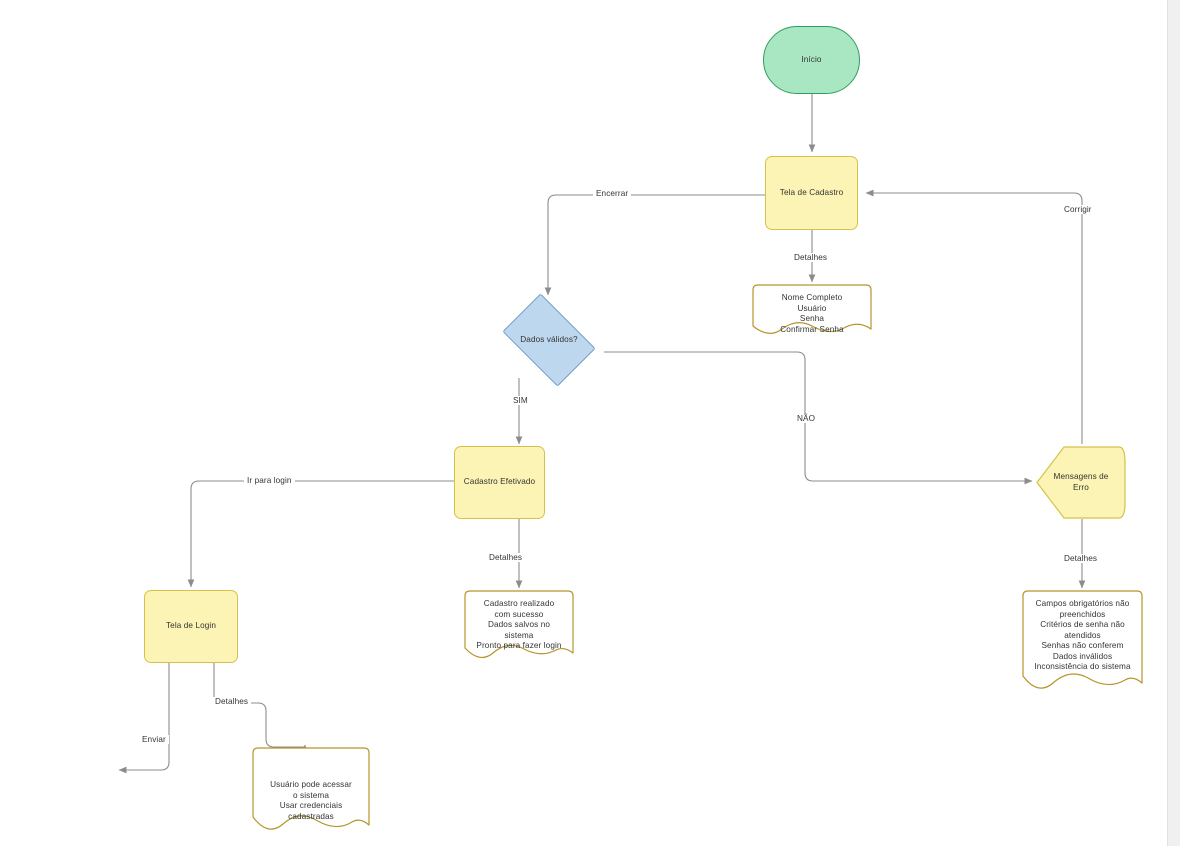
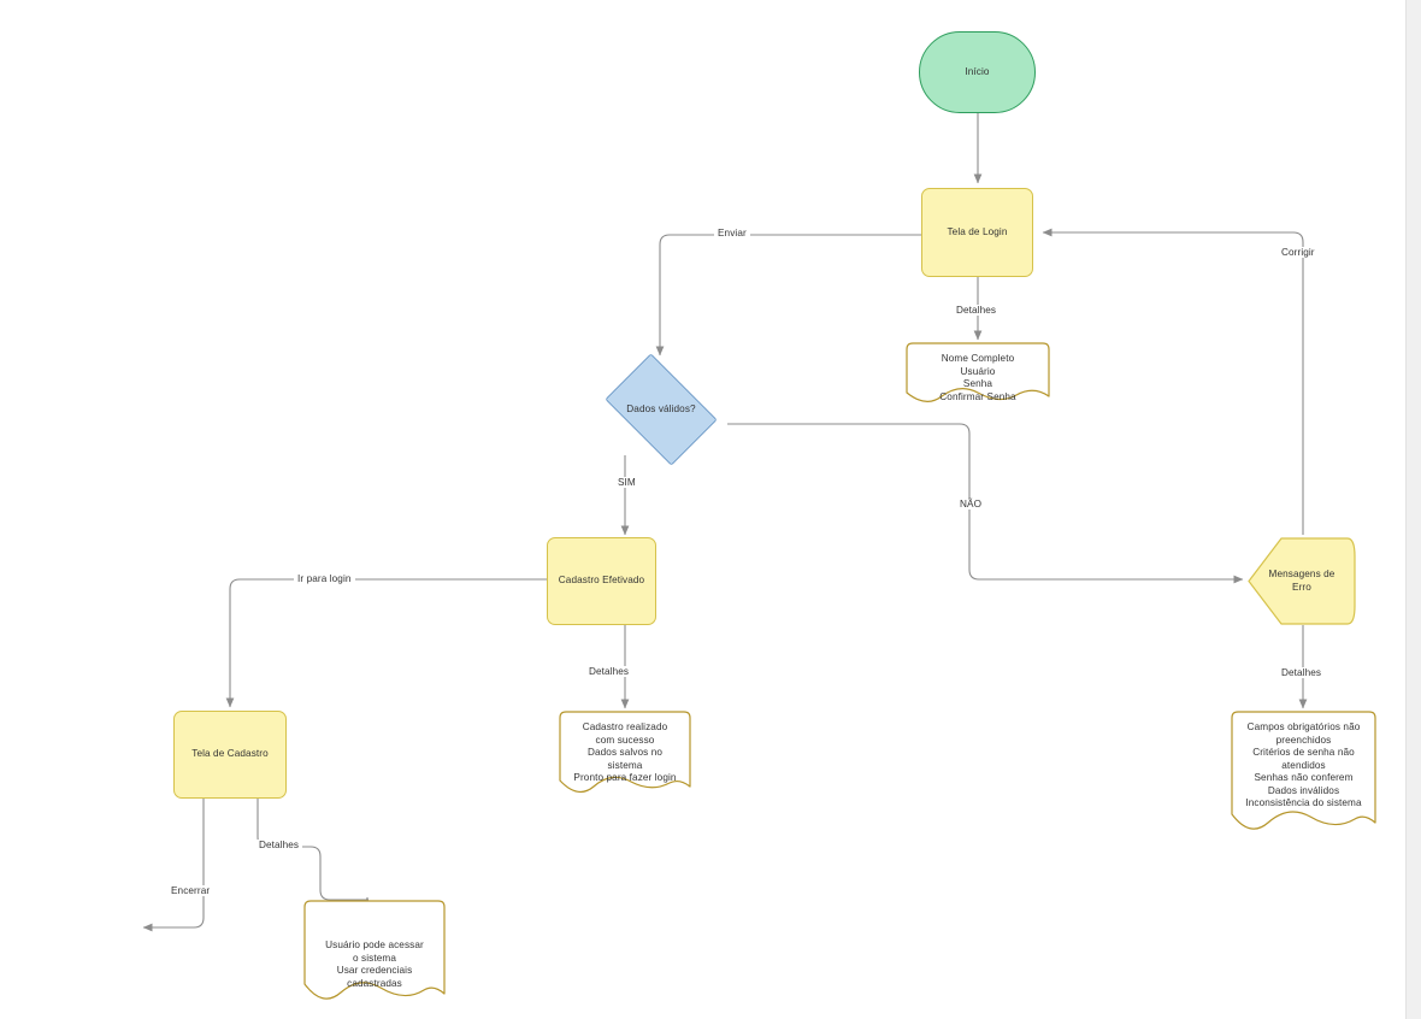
  Início
- Tela de Cadastro
+ Tela de Login
  Nome Completo
  Usuário
  Senha
  Confirmar Senha
  Dados válidos?
  Cadastro Efetivado
  Mensagens de
  Erro
  Cadastro realizado
  com sucesso
  Dados salvos no
  sistema
  Pronto para fazer login
  Campos obrigatórios não
  preenchidos
  Critérios de senha não
  atendidos
  Senhas não conferem
  Dados inválidos
  Inconsistência do sistema
- Tela de Login
+ Tela de Cadastro
  Usuário pode acessar
  o sistema
  Usar credenciais
  cadastradas
  Detalhes
- Encerrar
+ Enviar
  SIM
  NÃO
  Corrigir
  Detalhes
  Detalhes
  Ir para login
  Detalhes
- Enviar
+ Encerrar
